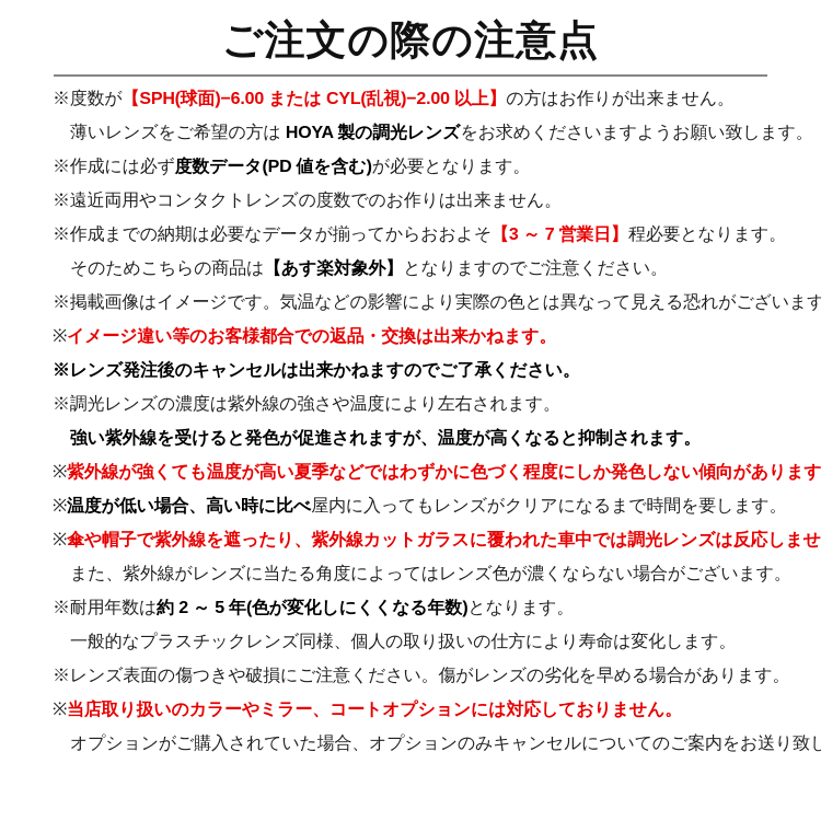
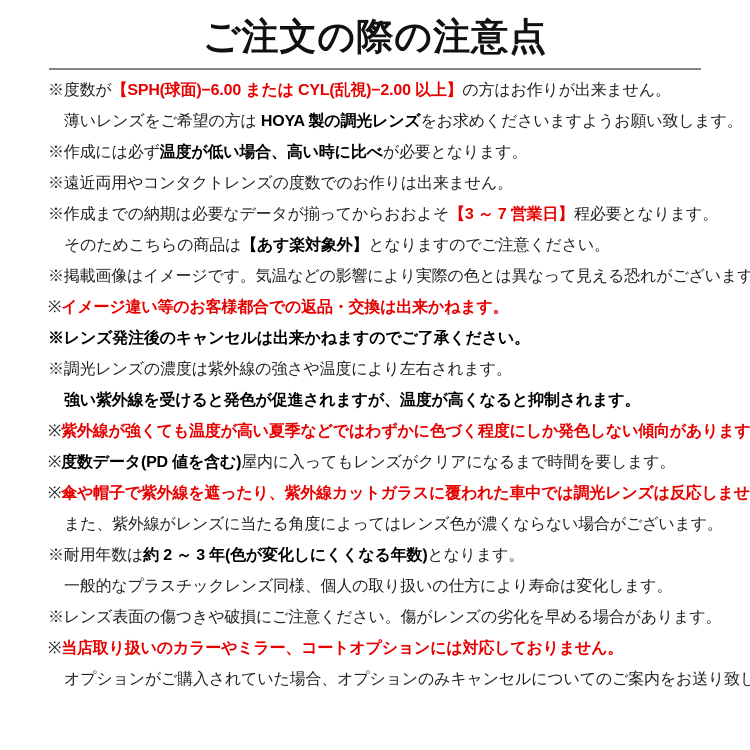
  ご注文の際の注意点
  ※度数が【SPH(球面)−6.00 または CYL(乱視)−2.00 以上】の方はお作りが出来ません。
  薄いレンズをご希望の方は HOYA 製の調光レンズをお求めくださいますようお願い致します。
- ※作成には必ず度数データ(PD 値を含む)が必要となります。
+ ※作成には必ず温度が低い場合、高い時に比べが必要となります。
  ※遠近両用やコンタクトレンズの度数でのお作りは出来ません。
  ※作成までの納期は必要なデータが揃ってからおおよそ【3 ～ 7 営業日】程必要となります。
  そのためこちらの商品は【あす楽対象外】となりますのでご注意ください。
  ※掲載画像はイメージです。気温などの影響により実際の色とは異なって見える恐れがございます
  ※イメージ違い等のお客様都合での返品・交換は出来かねます。
  ※レンズ発注後のキャンセルは出来かねますのでご了承ください。
  ※調光レンズの濃度は紫外線の強さや温度により左右されます。
  強い紫外線を受けると発色が促進されますが、温度が高くなると抑制されます。
  ※紫外線が強くても温度が高い夏季などではわずかに色づく程度にしか発色しない傾向があります
- ※温度が低い場合、高い時に比べ屋内に入ってもレンズがクリアになるまで時間を要します。
+ ※度数データ(PD 値を含む)屋内に入ってもレンズがクリアになるまで時間を要します。
  ※傘や帽子で紫外線を遮ったり、紫外線カットガラスに覆われた車中では調光レンズは反応しませ
  また、紫外線がレンズに当たる角度によってはレンズ色が濃くならない場合がございます。
- ※耐用年数は約 2 ～ 5 年(色が変化しにくくなる年数)となります。
+ ※耐用年数は約 2 ～ 3 年(色が変化しにくくなる年数)となります。
  一般的なプラスチックレンズ同様、個人の取り扱いの仕方により寿命は変化します。
  ※レンズ表面の傷つきや破損にご注意ください。傷がレンズの劣化を早める場合があります。
  ※当店取り扱いのカラーやミラー、コートオプションには対応しておりません。
  オプションがご購入されていた場合、オプションのみキャンセルについてのご案内をお送り致し
